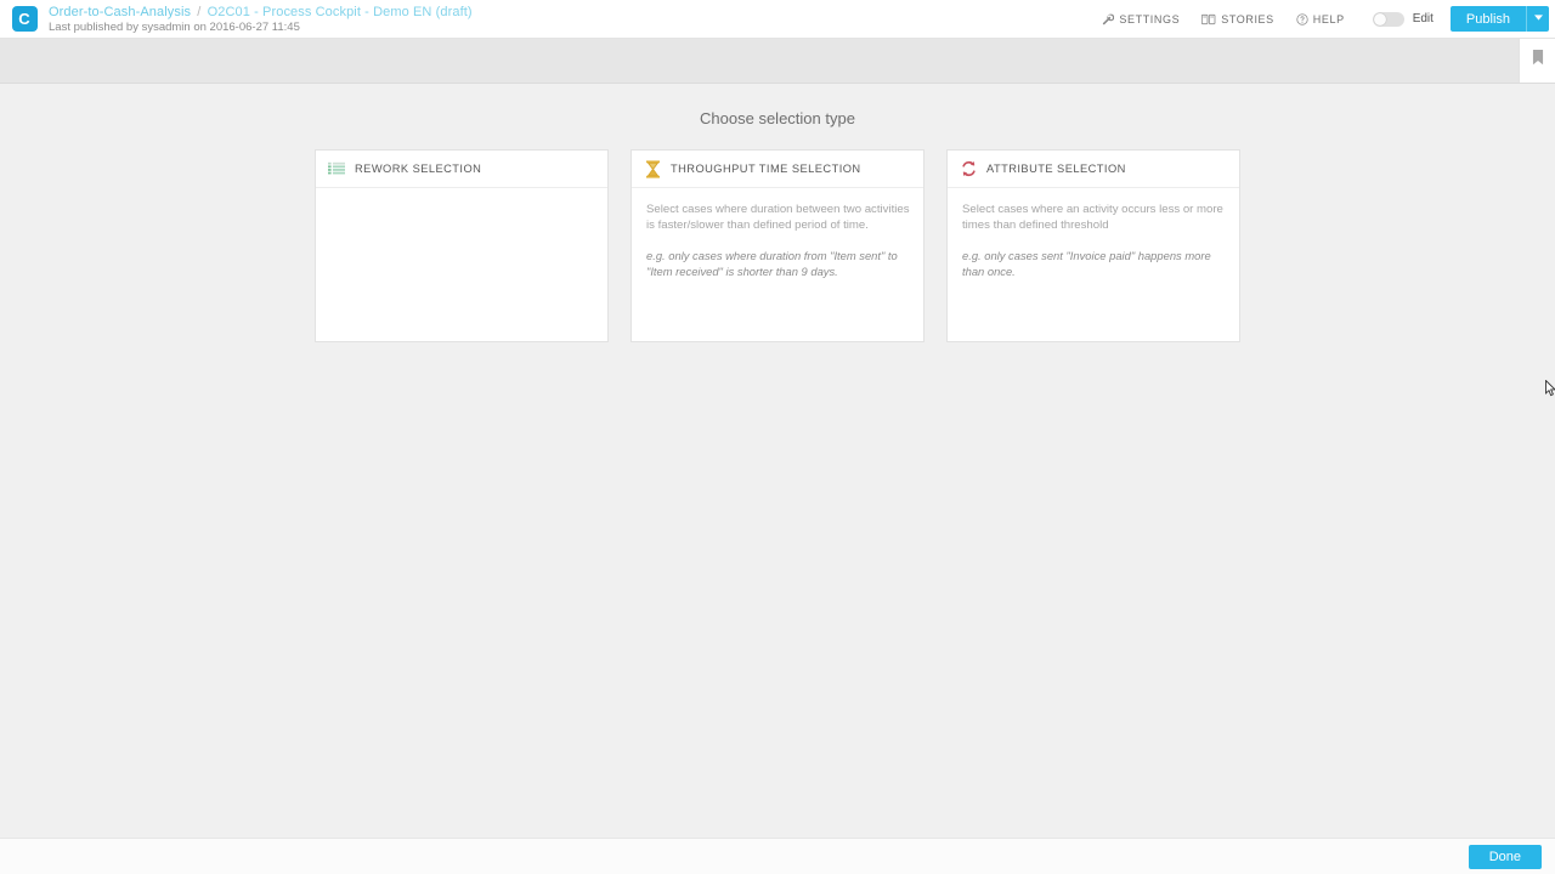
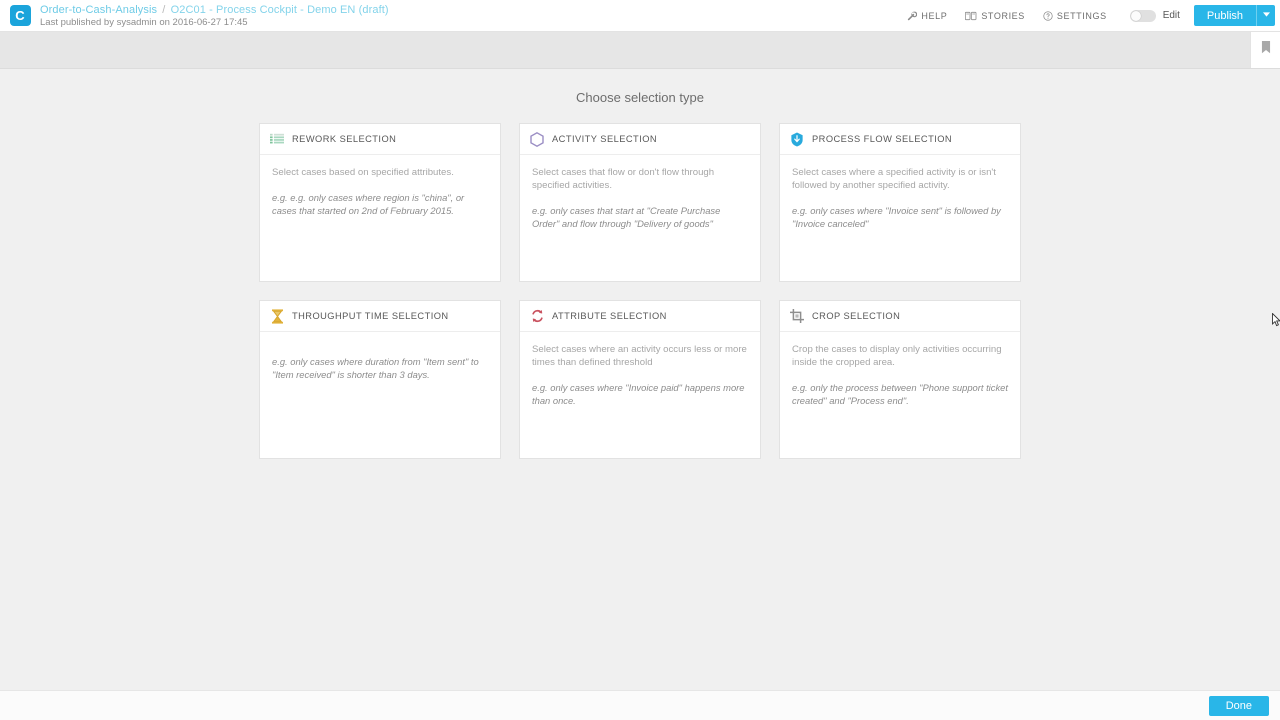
  C
  Order-to-Cash-Analysis / O2C01 - Process Cockpit - Demo EN (draft)
- Last published by sysadmin on 2016-06-27 11:45
+ Last published by sysadmin on 2016-06-27 17:45
- SETTINGS
+ HELP
  STORIES
- HELP
+ SETTINGS
  Edit
  Publish
  Choose selection type
  REWORK SELECTION
+ Select cases based on specified attributes.
+ e.g. e.g. only cases where region is "china", or cases that started on 2nd of February 2015.
+ ACTIVITY SELECTION
+ Select cases that flow or don't flow through specified activities.
+ e.g. only cases that start at "Create Purchase Order" and flow through "Delivery of goods"
+ PROCESS FLOW SELECTION
+ Select cases where a specified activity is or isn't followed by another specified activity.
+ e.g. only cases where "Invoice sent" is followed by "Invoice canceled"
  THROUGHPUT TIME SELECTION
- Select cases where duration between two activities is faster/slower than defined period of time.
- e.g. only cases where duration from "Item sent" to "Item received" is shorter than 9 days.
+ e.g. only cases where duration from "Item sent" to "Item received" is shorter than 3 days.
  ATTRIBUTE SELECTION
  Select cases where an activity occurs less or more times than defined threshold
- e.g. only cases sent "Invoice paid" happens more than once.
+ e.g. only cases where "Invoice paid" happens more than once.
+ CROP SELECTION
+ Crop the cases to display only activities occurring inside the cropped area.
+ e.g. only the process between "Phone support ticket created" and "Process end".
  Done
